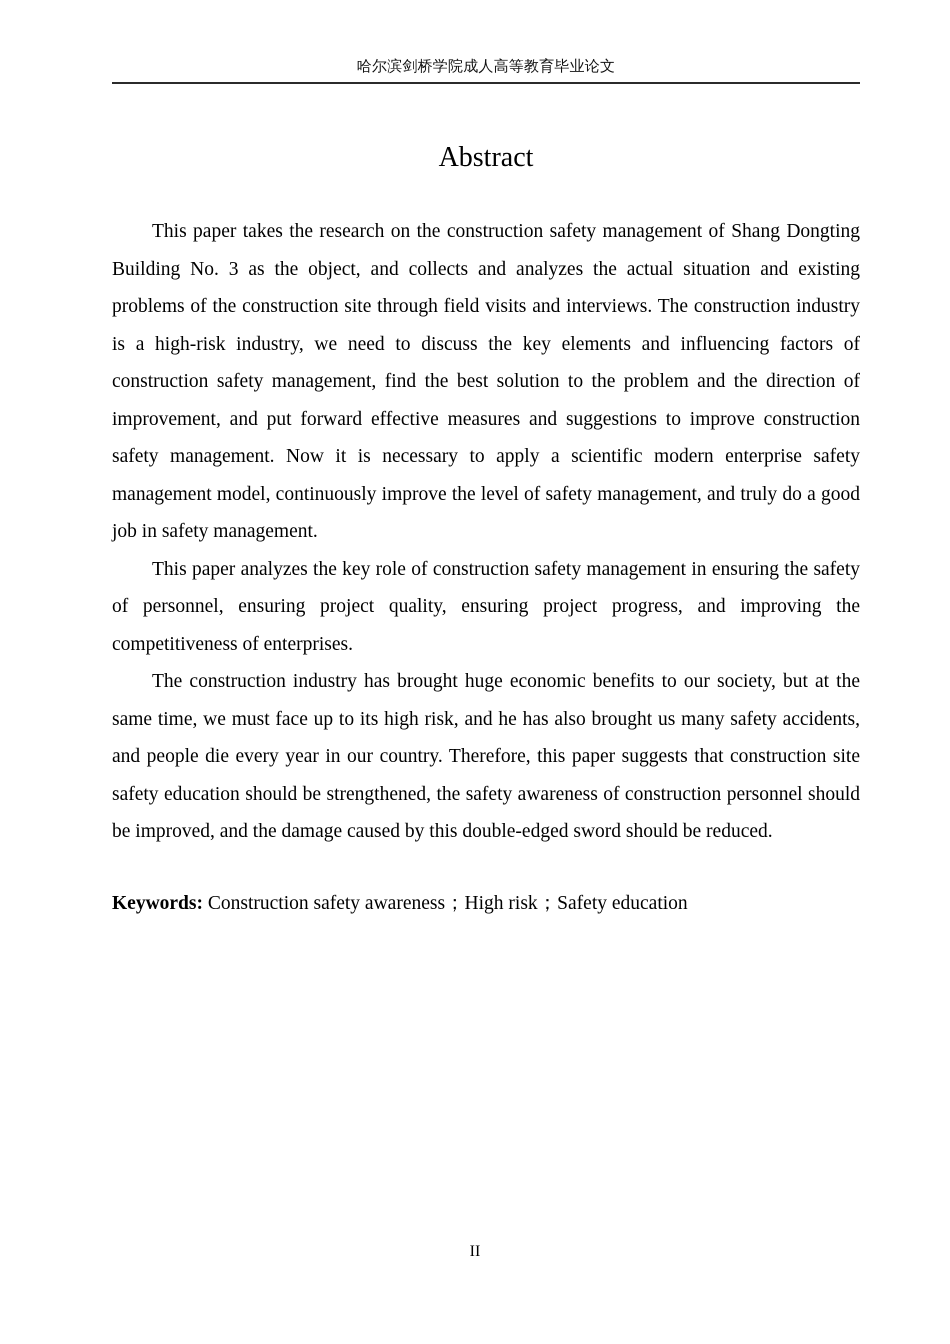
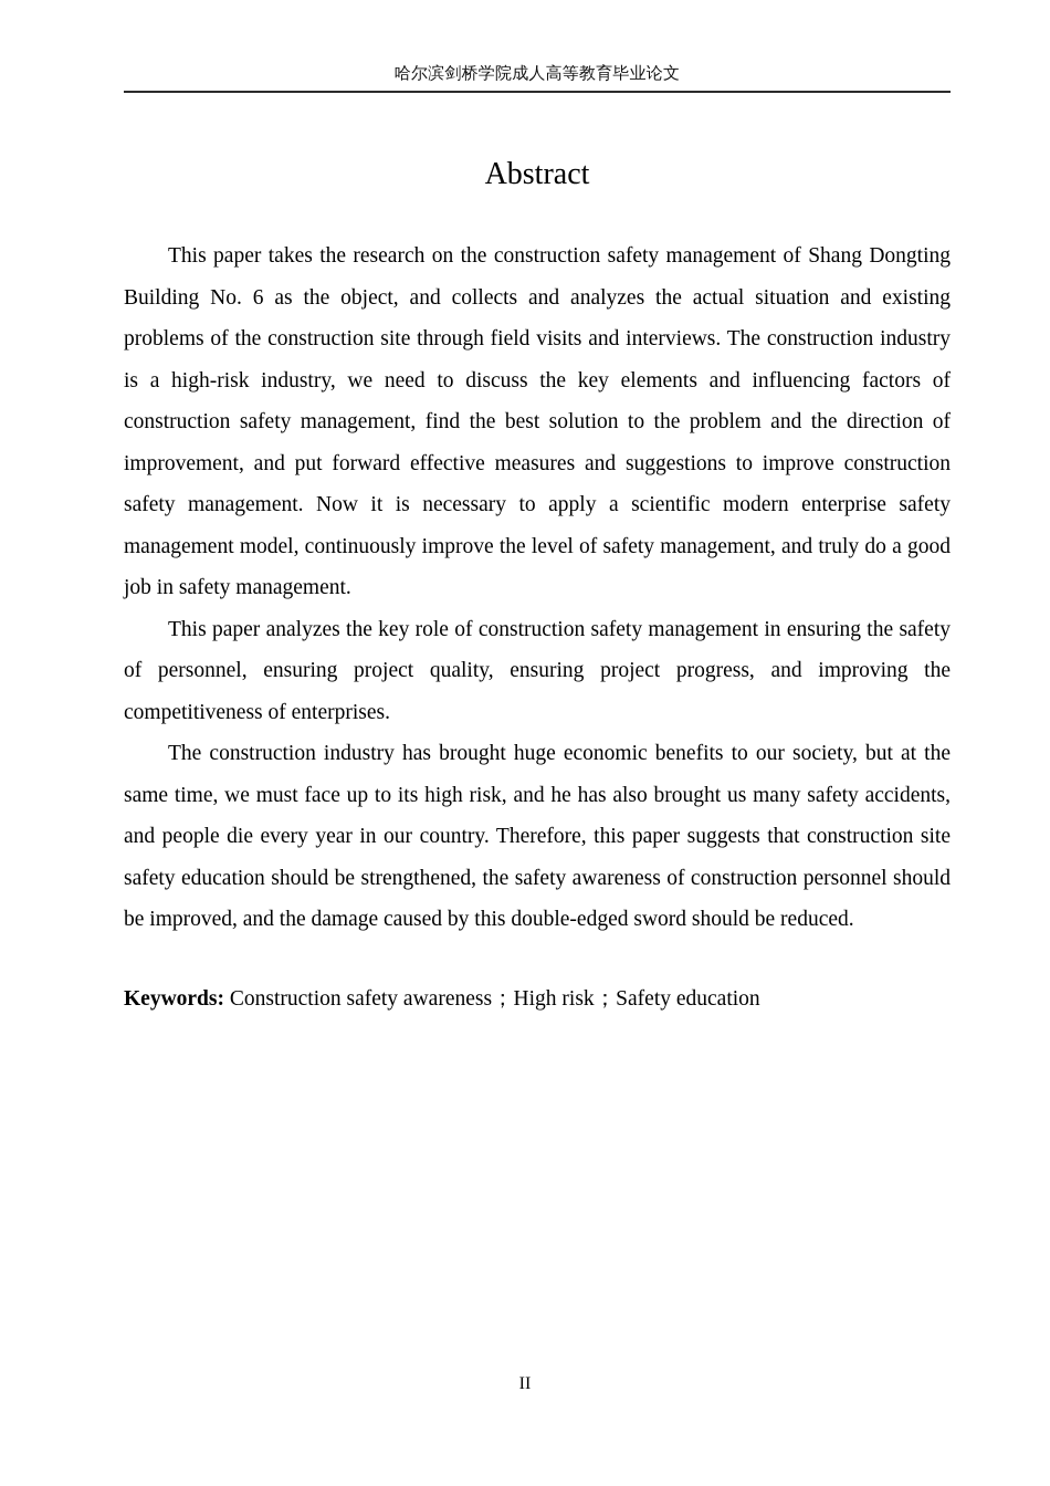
  哈尔滨剑桥学院成人高等教育毕业论文
  Abstract
- This paper takes the research on the construction safety management of Shang Dongting Building No. 3 as the object, and collects and analyzes the actual situation and existing problems of the construction site through field visits and interviews. The construction industry is a high-risk industry, we need to discuss the key elements and influencing factors of construction safety management, find the best solution to the problem and the direction of improvement, and put forward effective measures and suggestions to improve construction safety management. Now it is necessary to apply a scientific modern enterprise safety management model, continuously improve the level of safety management, and truly do a good job in safety management.
+ This paper takes the research on the construction safety management of Shang Dongting Building No. 6 as the object, and collects and analyzes the actual situation and existing problems of the construction site through field visits and interviews. The construction industry is a high-risk industry, we need to discuss the key elements and influencing factors of construction safety management, find the best solution to the problem and the direction of improvement, and put forward effective measures and suggestions to improve construction safety management. Now it is necessary to apply a scientific modern enterprise safety management model, continuously improve the level of safety management, and truly do a good job in safety management.
  This paper analyzes the key role of construction safety management in ensuring the safety of personnel, ensuring project quality, ensuring project progress, and improving the competitiveness of enterprises.
  The construction industry has brought huge economic benefits to our society, but at the same time, we must face up to its high risk, and he has also brought us many safety accidents, and people die every year in our country. Therefore, this paper suggests that construction site safety education should be strengthened, the safety awareness of construction personnel should be improved, and the damage caused by this double-edged sword should be reduced.
  Keywords: Construction safety awareness；High risk；Safety education
  II
